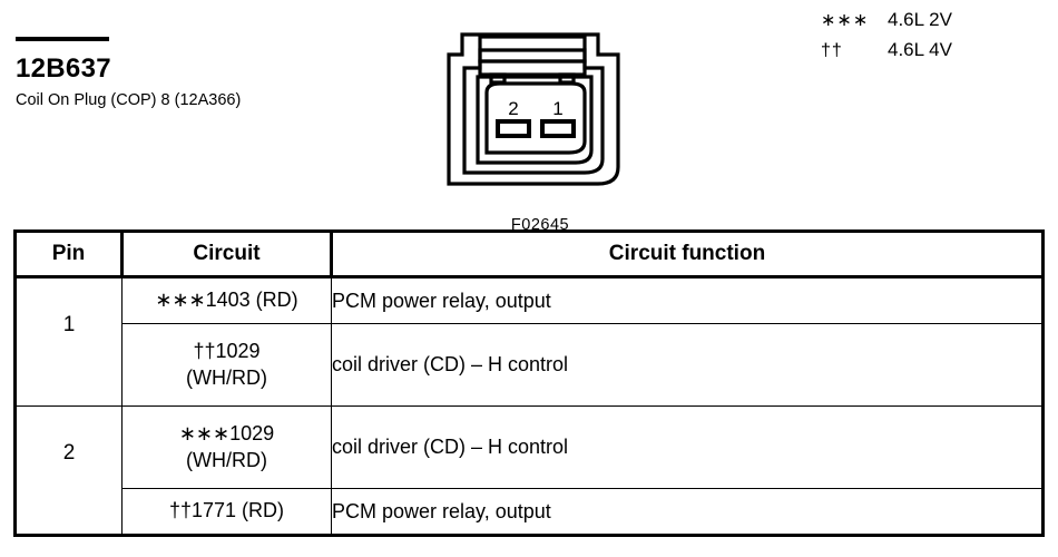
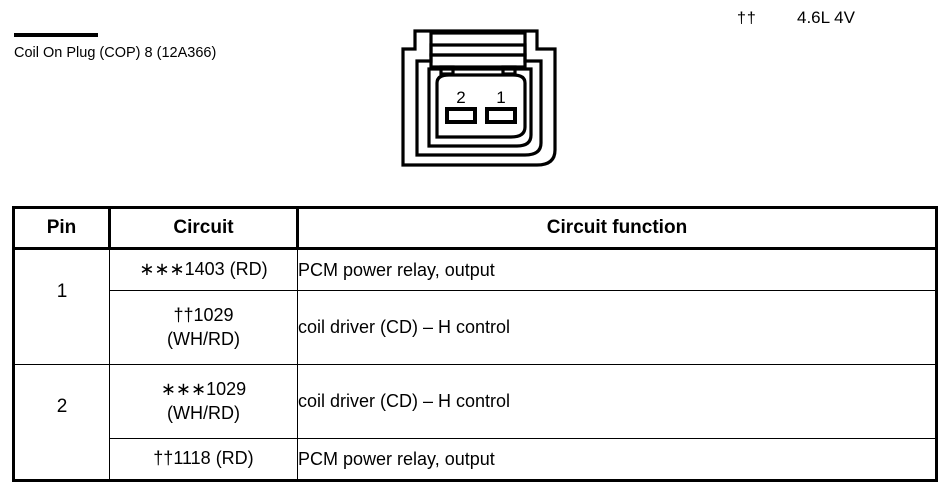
- 12B637
  Coil On Plug (COP) 8 (12A366)
- ∗∗∗
- 4.6L 2V
  ††
  4.6L 4V
  2
  1
- F02645
  Pin	Circuit	Circuit function
  1	∗∗∗1403 (RD)	PCM power relay, output
  ††1029 (WH/RD)	coil driver (CD) – H control
  2	∗∗∗1029 (WH/RD)	coil driver (CD) – H control
- ††1771 (RD)	PCM power relay, output
+ ††1118 (RD)	PCM power relay, output
